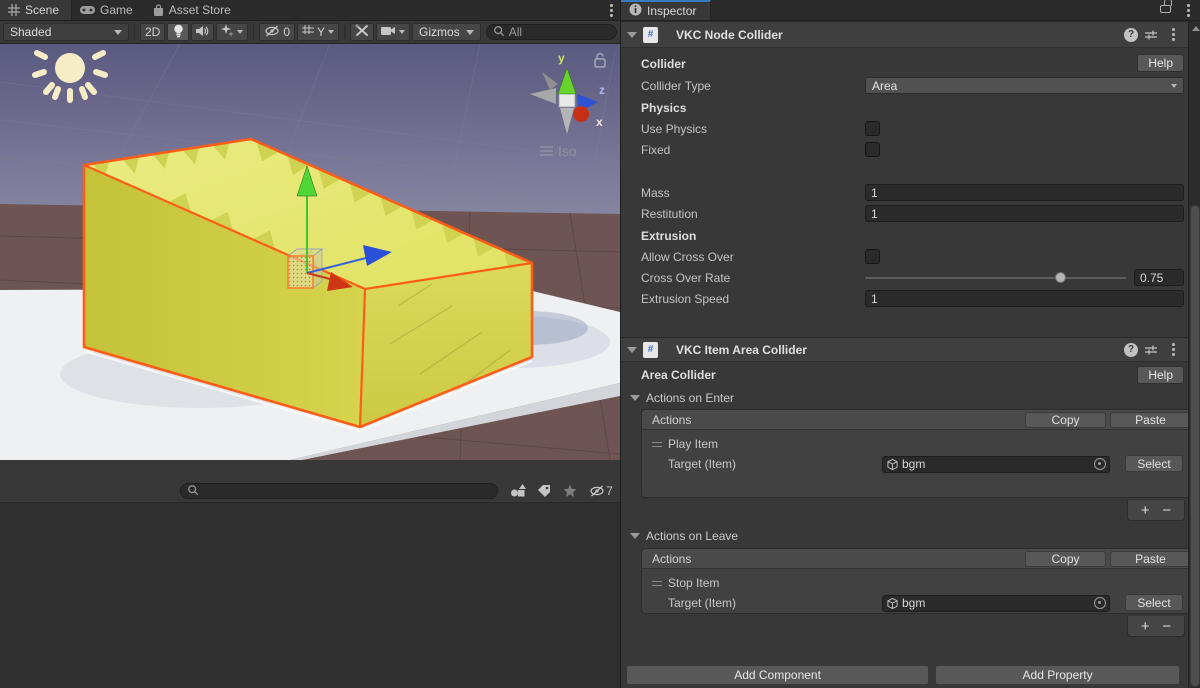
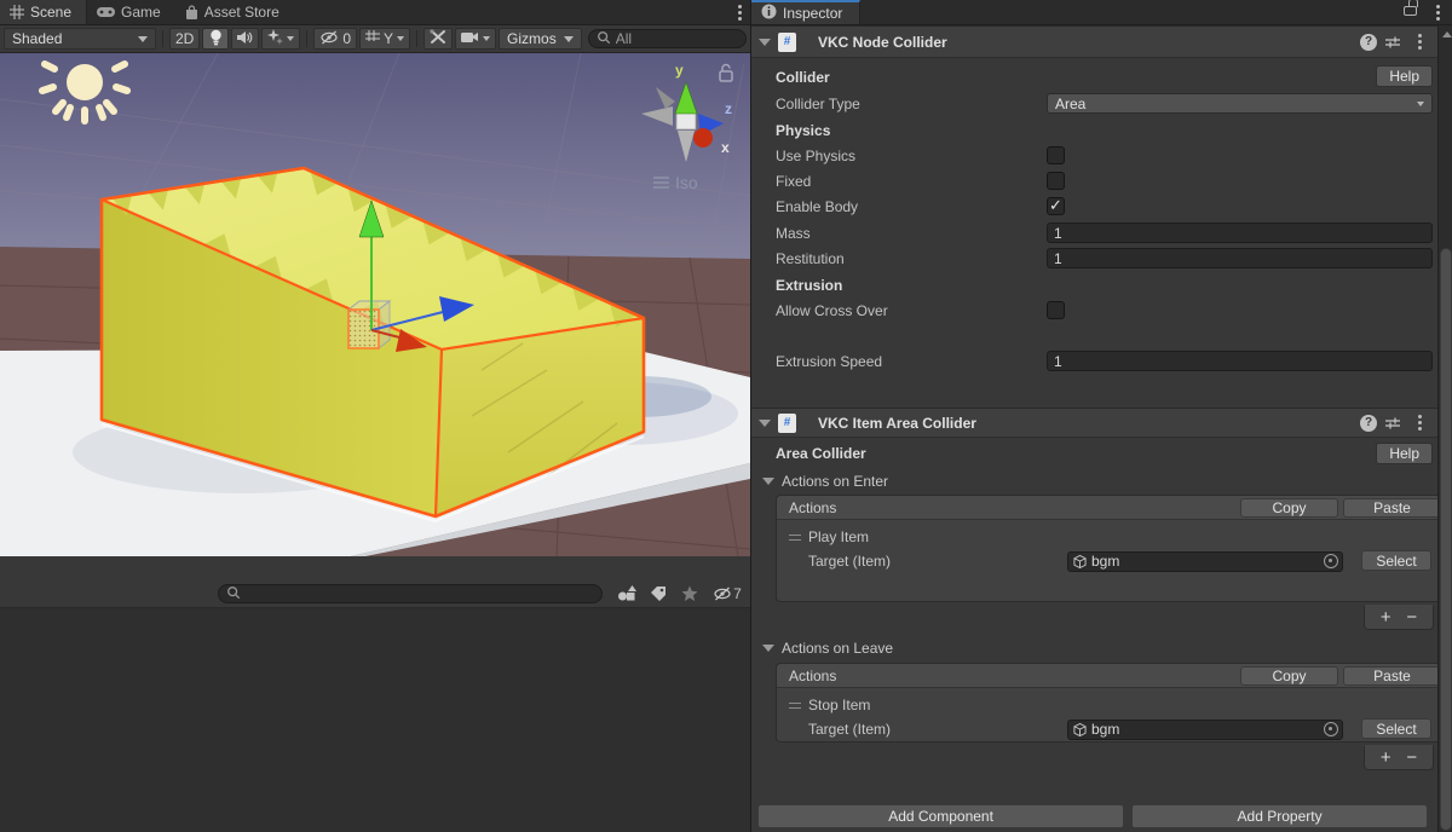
  Scene
  Game
  Asset Store
  Shaded
  2D
  0
  Y
  Gizmos
  All
  y
  z
  x
  Iso
  7
  Inspector
  #
  VKC Node Collider
  ?
  Collider
  Help
  Collider Type
  Area
  Physics
  Use Physics
  Fixed
+ Enable Body
  Mass
  1
  Restitution
  1
  Extrusion
  Allow Cross Over
- Cross Over Rate
- 0.75
  Extrusion Speed
  1
  #
  VKC Item Area Collider
  ?
  Area Collider
  Help
  Actions on Enter
  Actions
  Copy
  Paste
  Play Item
  Target (Item)
  bgm
  Select
  +
  −
  Actions on Leave
  Actions
  Copy
  Paste
  Stop Item
  Target (Item)
  bgm
  Select
  +
  −
  Add Component
  Add Property
